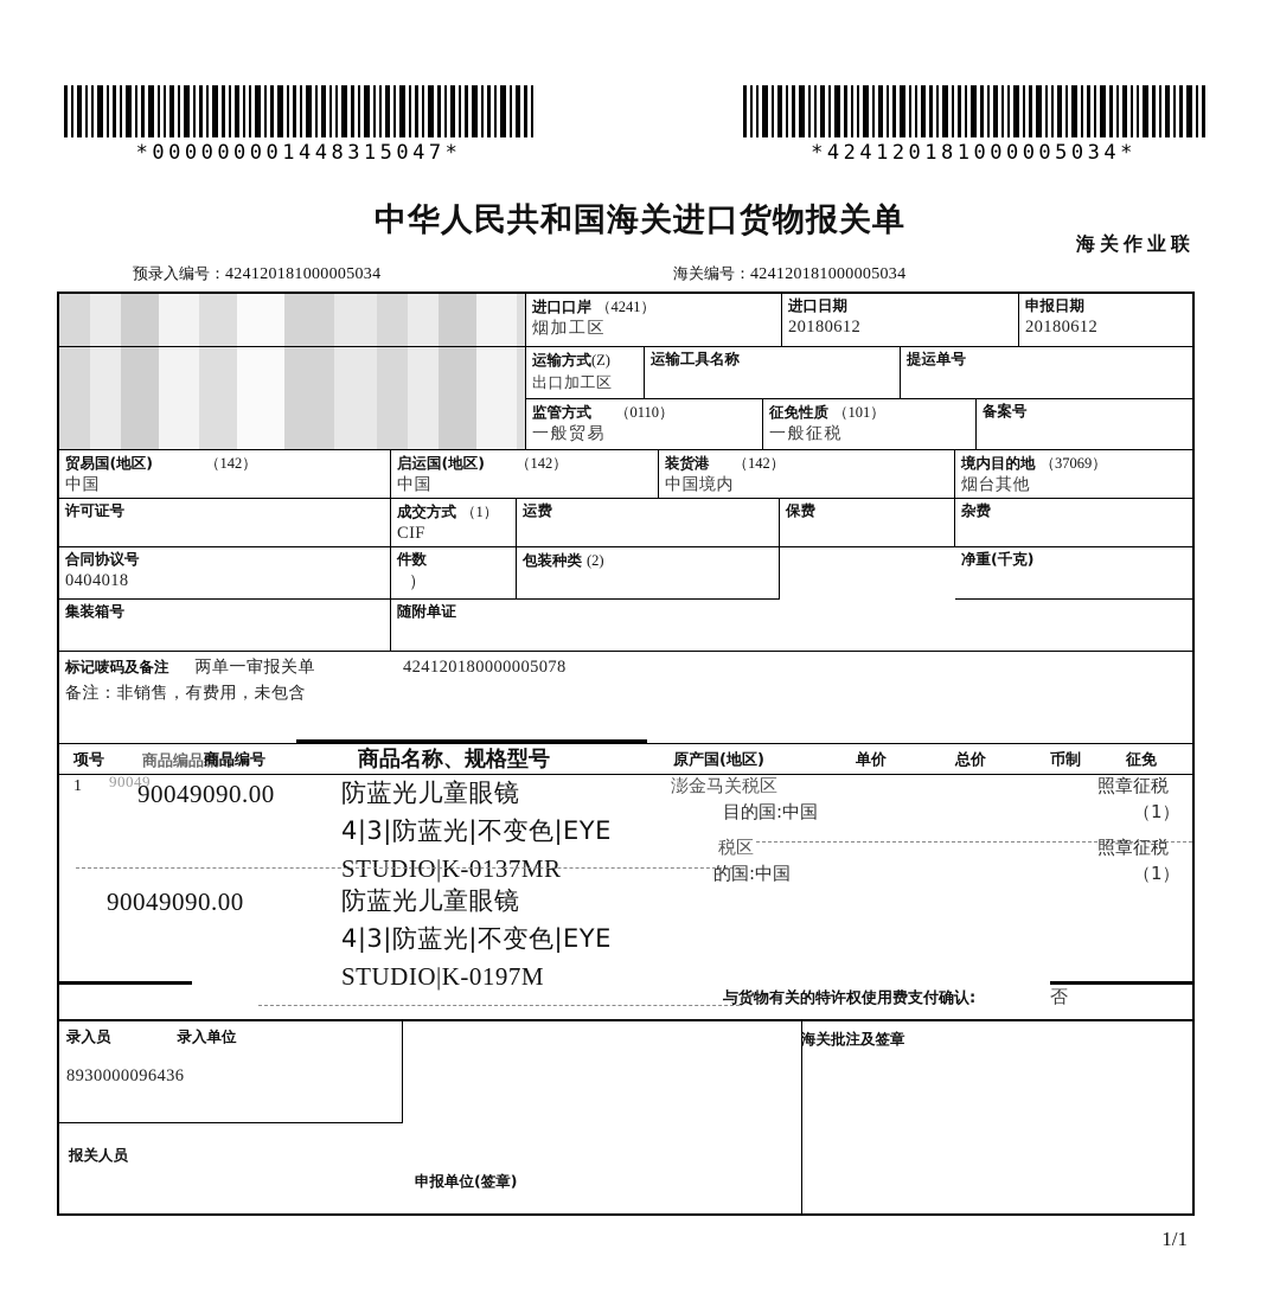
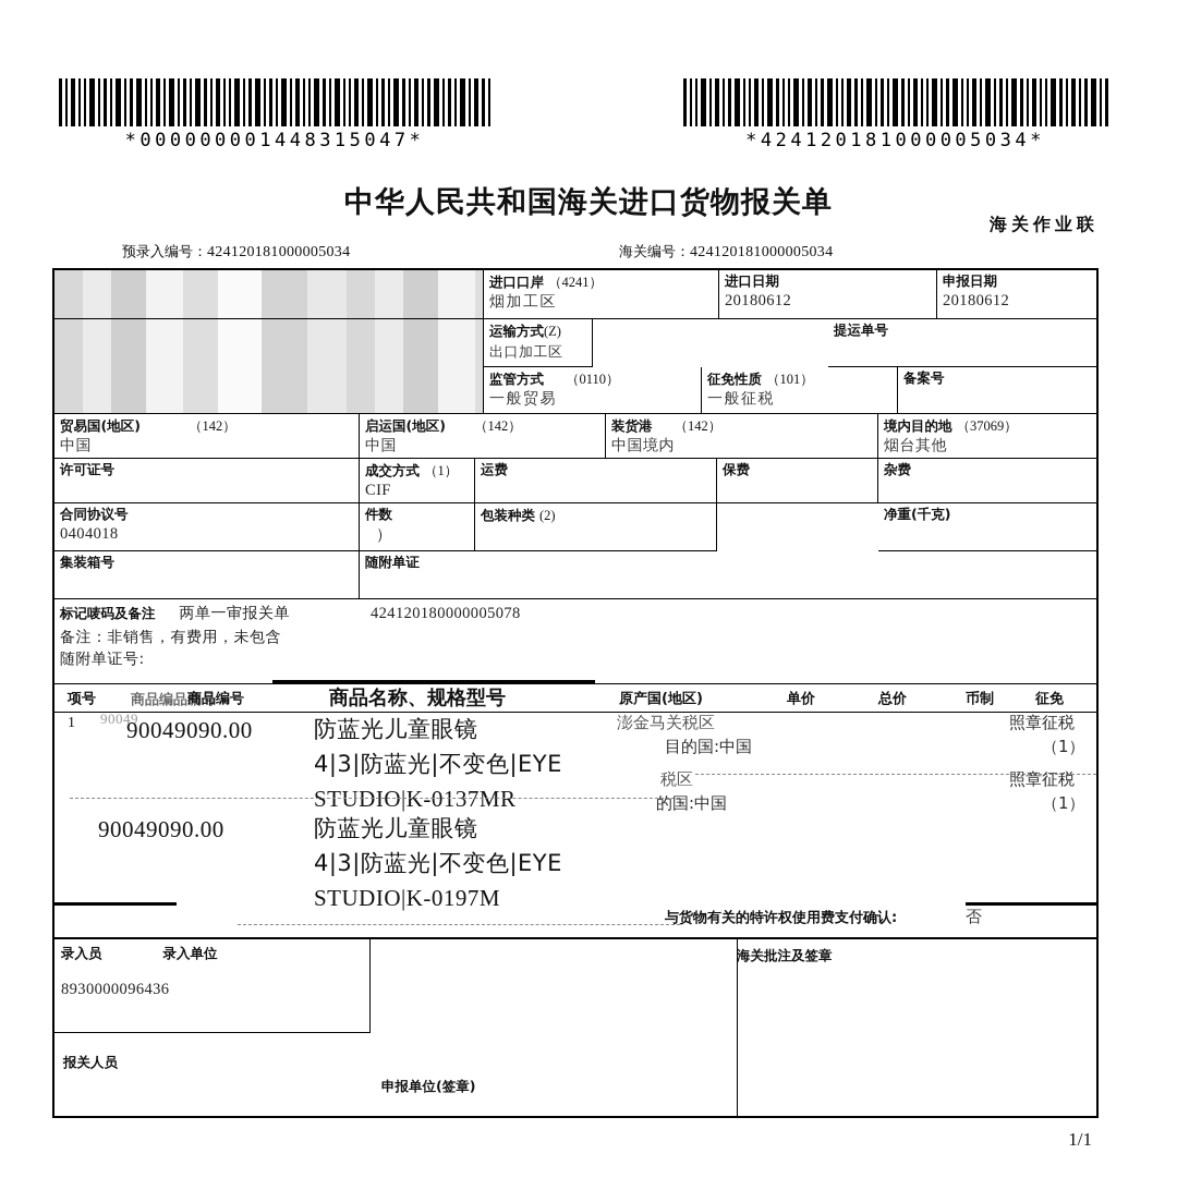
  *000000001448315047*
  *424120181000005034*
  中华人民共和国海关进口货物报关单
  海关作业联
  预录入编号：424120181000005034
  海关编号：424120181000005034
  进口口岸 （4241）
  烟加工区
  进口日期
  20180612
  申报日期
  20180612
  运输方式(Z)
  出口加工区
- 运输工具名称
  提运单号
  监管方式 （0110）
  一般贸易
  征免性质 （101）
  一般征税
  备案号
  贸易国(地区) （142）
  中国
  启运国(地区) （142）
  中国
  装货港 （142）
  中国境内
  境内目的地 （37069）
  烟台其他
  许可证号
  成交方式 （1）
  CIF
  运费
  保费
  杂费
  合同协议号
  0404018
  件数
  ）
  包装种类 (2)
  净重(千克)
  集装箱号
  随附单证
  标记唛码及备注 两单一审报关单 424120180000005078
  备注：非销售，有费用，未包含
+ 随附单证号:
  项号
  商品编品编号
  商品编号
  商品名称、规格型号
  原产国(地区)
  单价
  总价
  币制
  征免
  1
  90049
  90049090.00
  防蓝光儿童眼镜
  4|3|防蓝光|不变色|EYE
  STUDIO|K-0137MR
  澎金马关税区
  目的国:中国
  照章征税
  （1）
  90049090.00
  防蓝光儿童眼镜
  4|3|防蓝光|不变色|EYE
  STUDIO|K-0197M
  税区
  的国:中国
  照章征税
  （1）
  与货物有关的特许权使用费支付确认:
  否
  录入员 录入单位
  8930000096436
  海关批注及签章
  报关人员
  申报单位(签章)
  1/1
